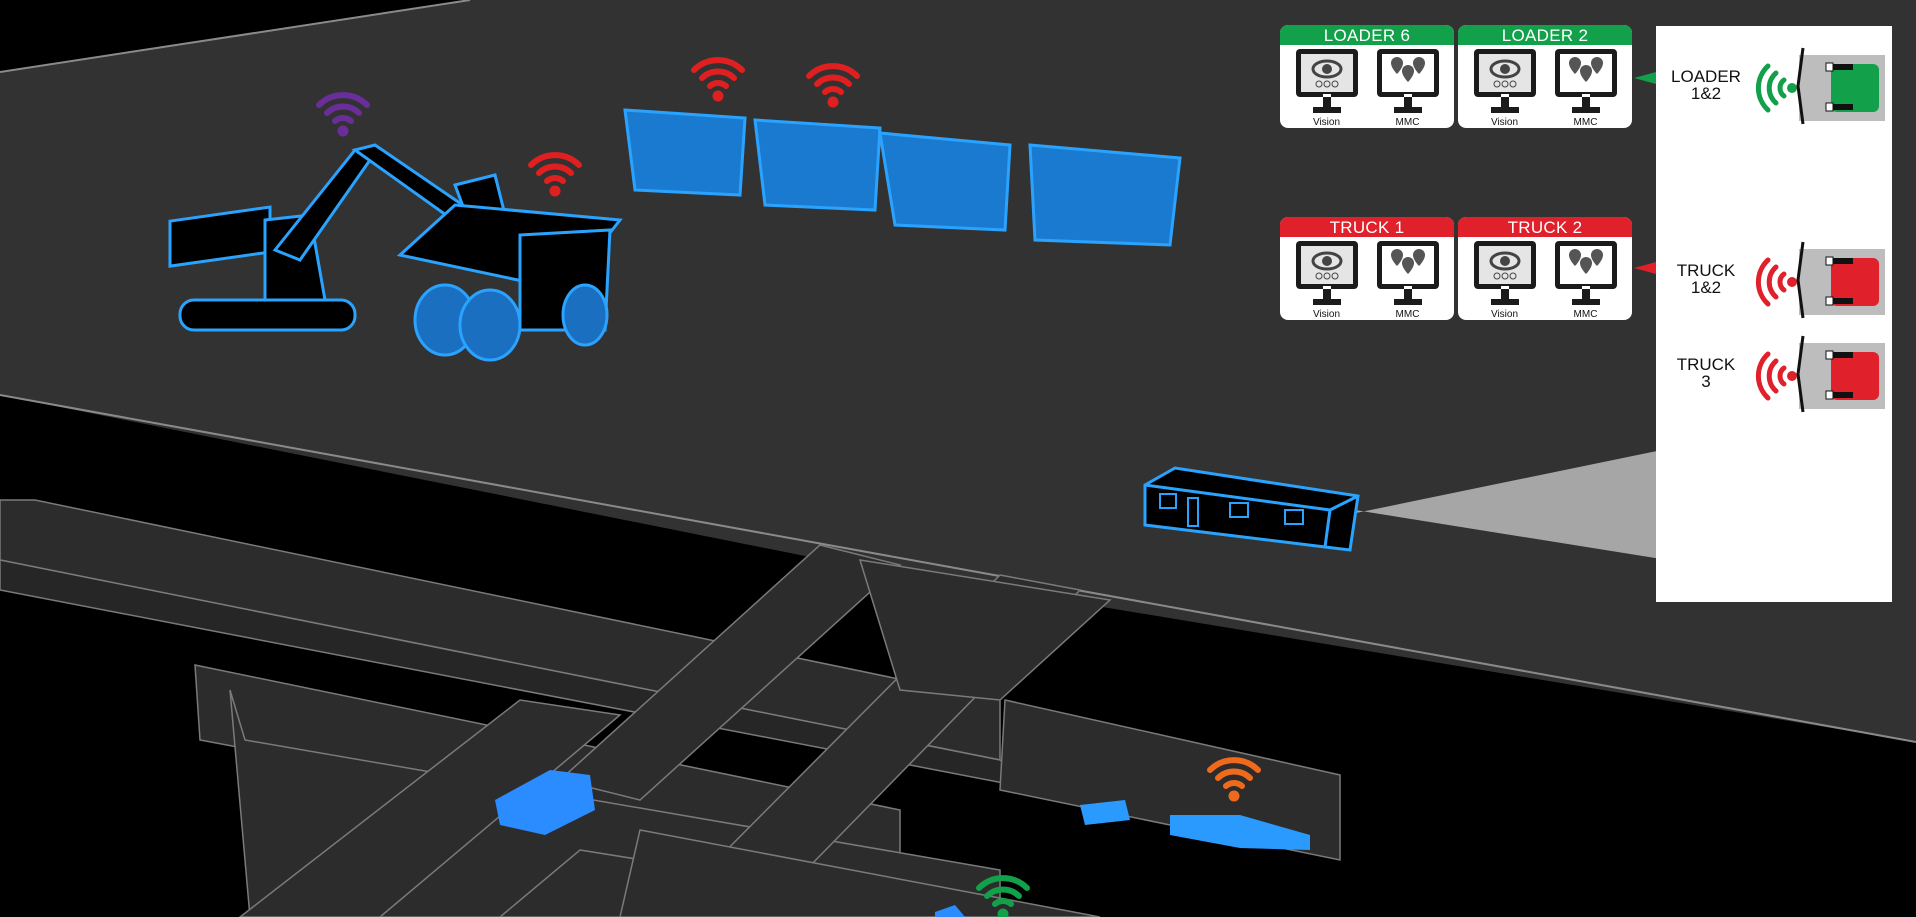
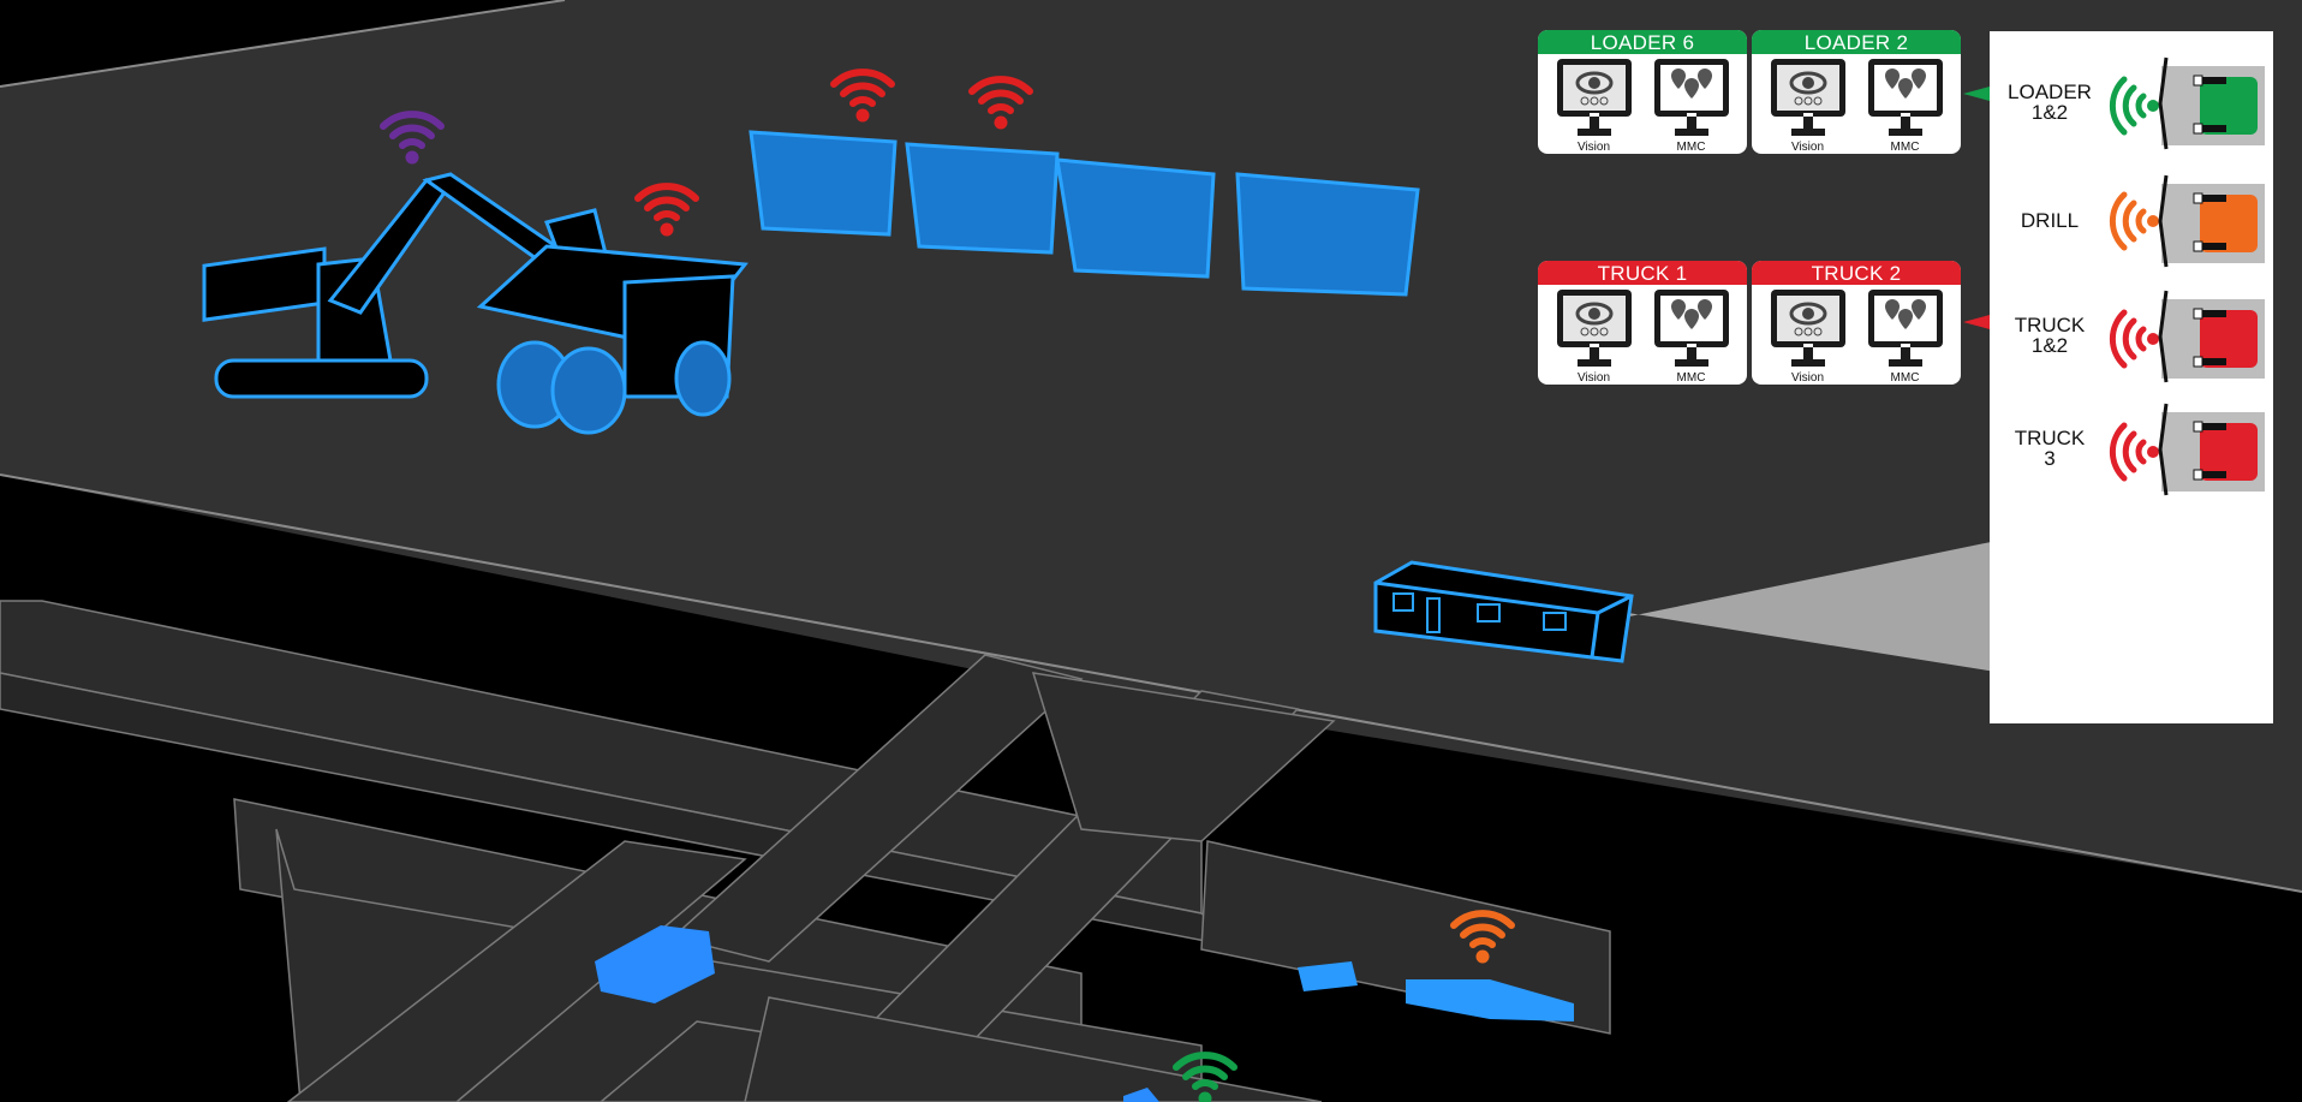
  LOADER 6
  Vision
  MMC
  LOADER 2
  Vision
  MMC
  TRUCK 1
  Vision
  MMC
  TRUCK 2
  Vision
  MMC
  LOADER
  1&2
+ DRILL
  TRUCK
  1&2
  TRUCK
  3
